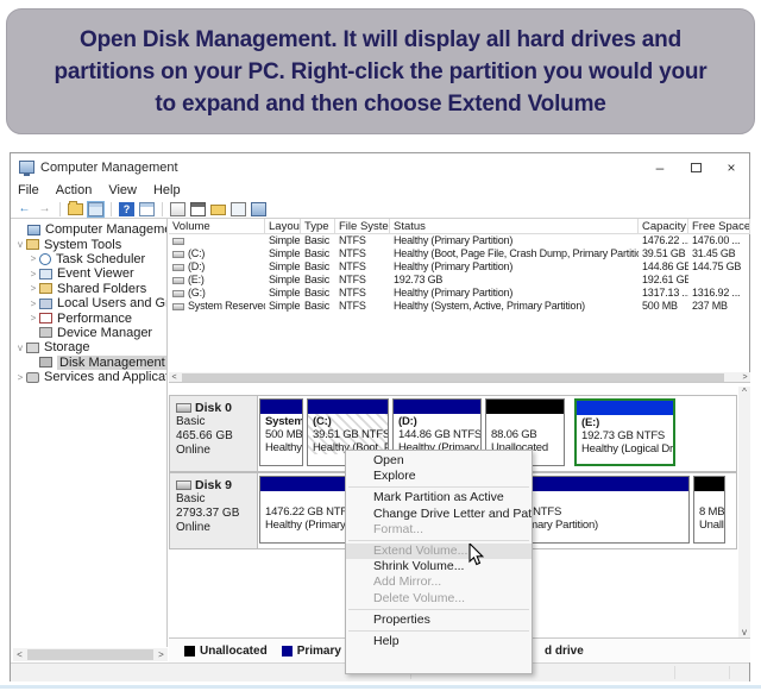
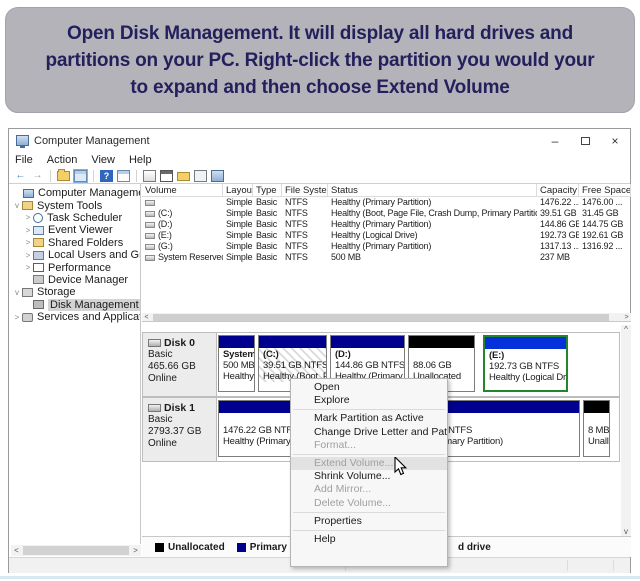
  Open Disk Management. It will display all hard drives and
  partitions on your PC. Right-click the partition you would your
  to expand and then choose Extend Volume
  Computer Management
  –
  ×
  File
  Action
  View
  Help
  ←
  →
  ?
  v
  System Tools
  >
  Task Scheduler
  >
  Event Viewer
  >
  Shared Folders
  >
  Local Users and G
  >
  Performance
  Device Manager
  v
  Storage
  Disk Management
  >
  Services and Applica
  <
  >
  Volume
  Layou
  Type
  File Syste
  Status
  Capacity
  Free Space
  Simple
  Basic
  NTFS
  Healthy (Primary Partition)
  1476.22 ..
  1476.00 ...
  (C:)
  Simple
  Basic
  NTFS
  Healthy (Boot, Page File, Crash Dump, Primary Partiti
  39.51 GB
  31.45 GB
  (D:)
  Simple
  Basic
  NTFS
  Healthy (Primary Partition)
  144.86 GB
  144.75 GB
  (E:)
  Simple
  Basic
  NTFS
+ Healthy (Logical Drive)
  192.73 GB
  192.61 GB
  (G:)
  Simple
  Basic
  NTFS
  Healthy (Primary Partition)
  1317.13 ..
  1316.92 ...
  System Reserve
  Simple
  Basic
  NTFS
- Healthy (System, Active, Primary Partition)
  500 MB
  237 MB
  Disk 0
  Basic
  465.66 GB
  Online
  System
  Healthy
  (C:)
  39.51 GB NTFS
  (D:)
  144.86 GB NTFS
  88.06 GB
  Unallocated
  (E:)
  192.73 GB NTFS
  Healthy (Logical Dr
- Disk 9
+ Disk 1
  Basic
  2793.37 GB
  Online
  1476.22 GB NT
  8 MB
  ^
  v
  Unallocated
  d drive
  Open
  Explore
  Mark Partition as Active
  Change Drive Letter and Pat
  Format...
  Extend Volume...
  Shrink Volume...
  Add Mirror...
  Delete Volume...
  Properties
  Help
